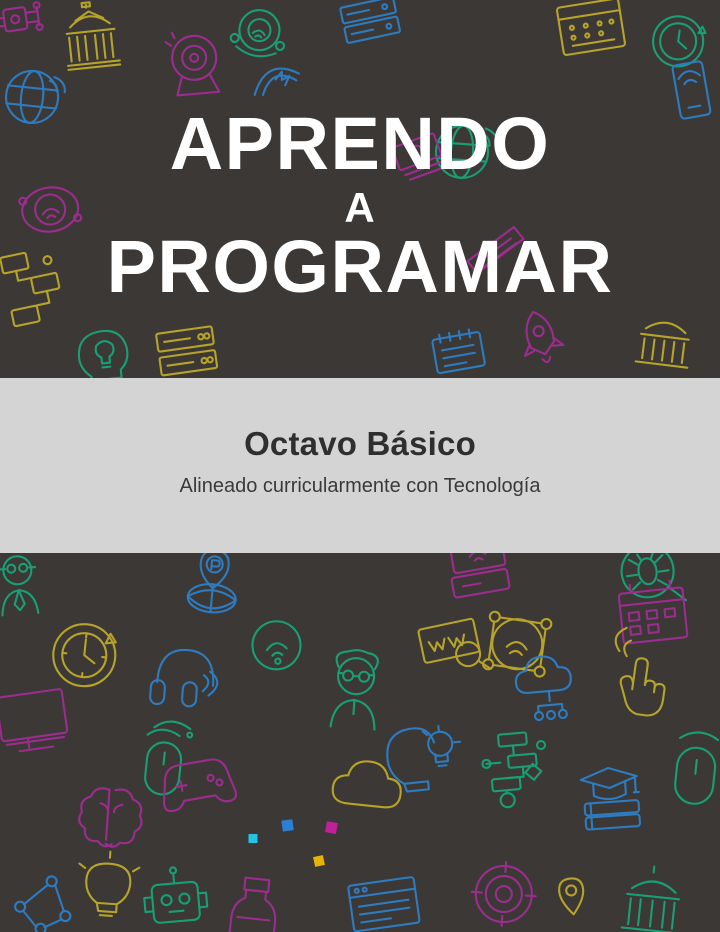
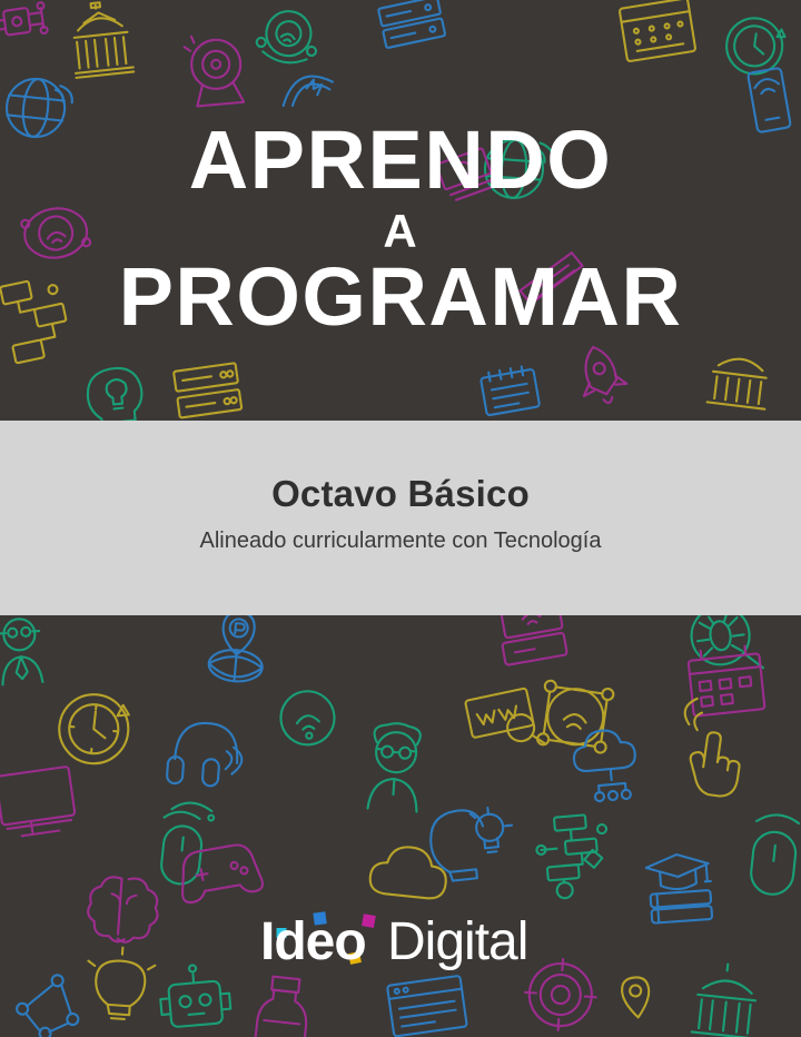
  APRENDO
  A
  PROGRAMAR
  Octavo Básico
  Alineado curricularmente con Tecnología
+ Ideo
+ Digital
